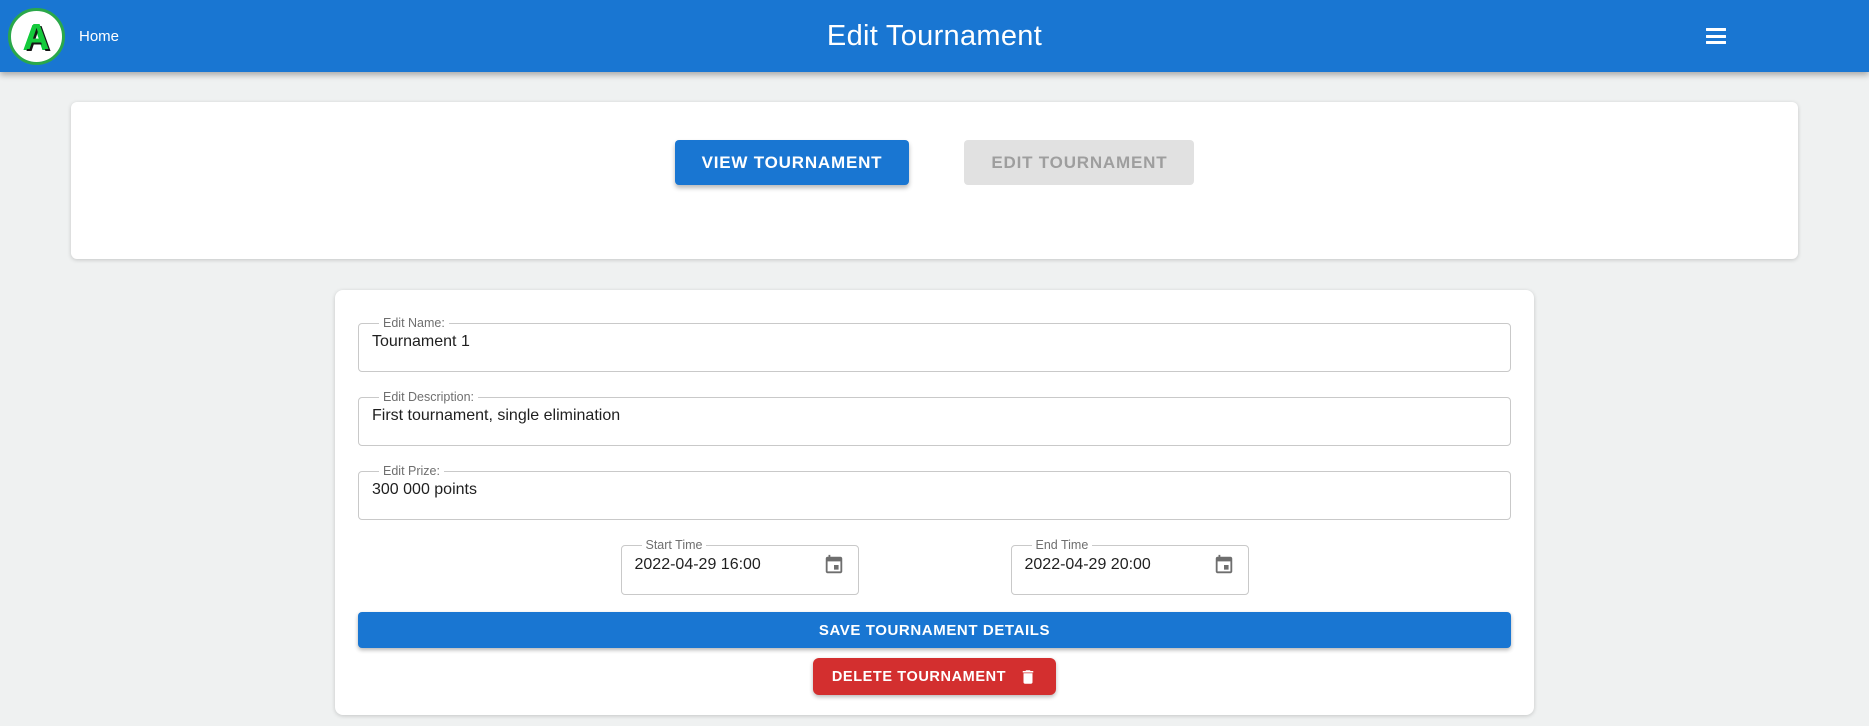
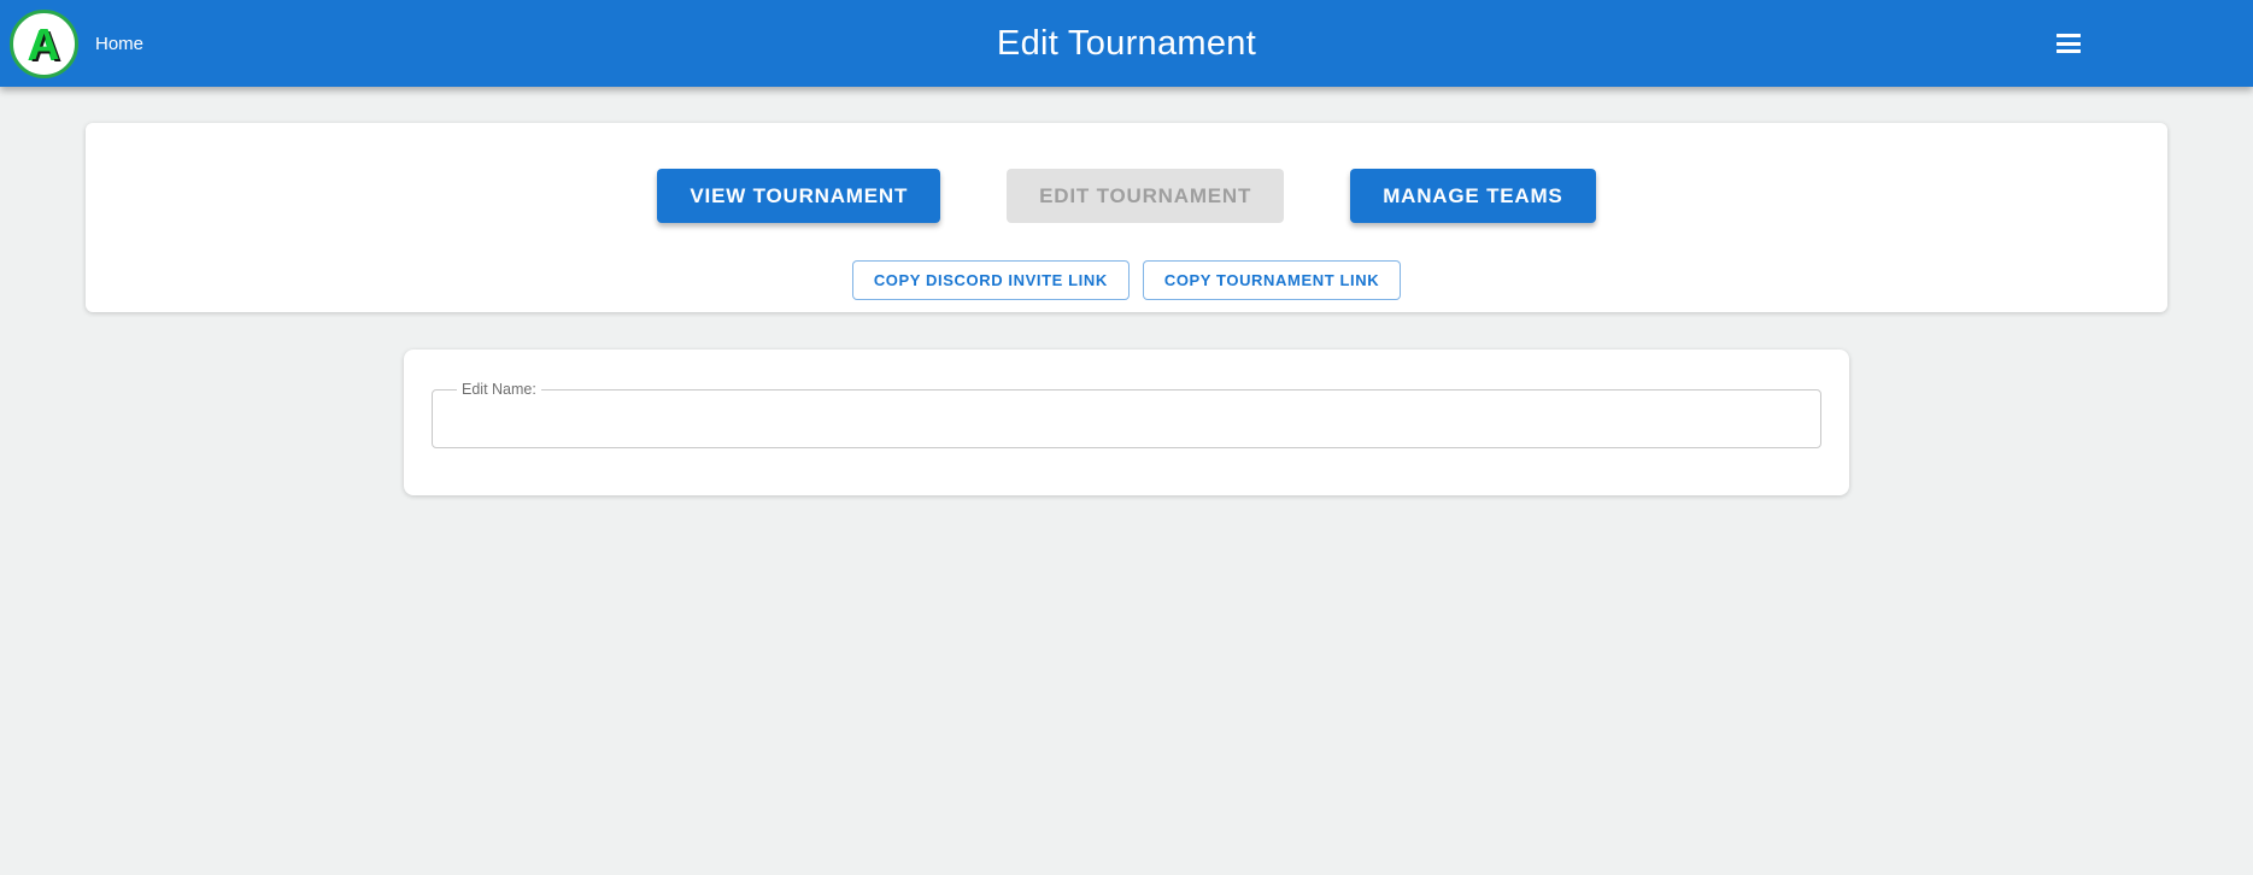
  A
  Home
  Edit Tournament
  VIEW TOURNAMENT
  EDIT TOURNAMENT
+ MANAGE TEAMS
+ COPY DISCORD INVITE LINK
+ COPY TOURNAMENT LINK
  Edit Name:
- Tournament 1
- Edit Description:
- First tournament, single elimination
- Edit Prize:
- 300 000 points
- Start Time
- 2022-04-29 16:00
- End Time
- 2022-04-29 20:00
- SAVE TOURNAMENT DETAILS
- DELETE TOURNAMENT
